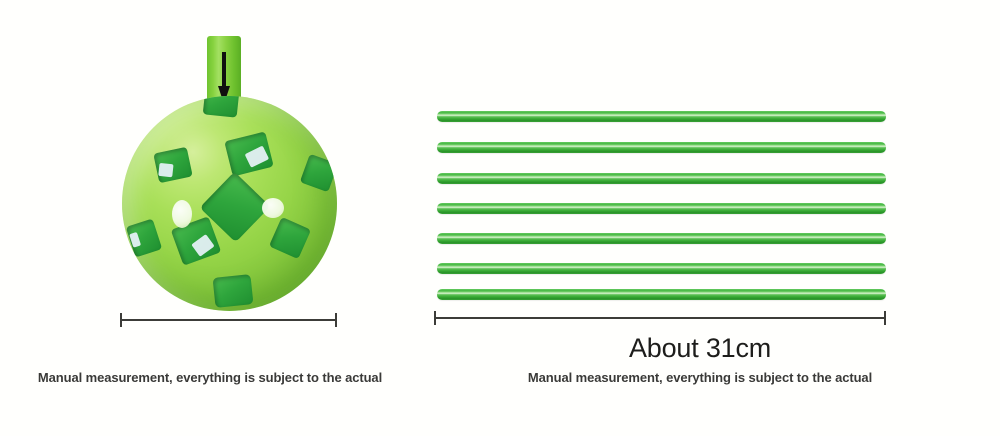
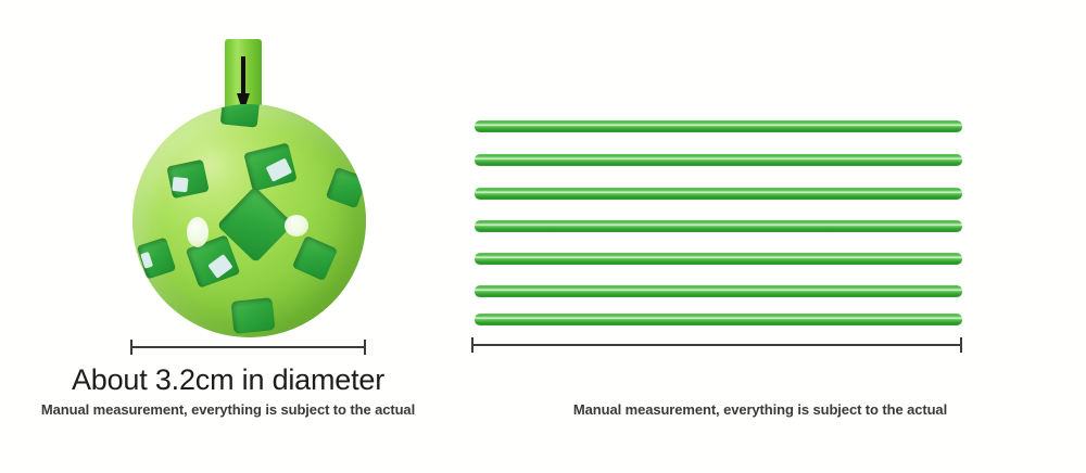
+ About 3.2cm in diameter
  Manual measurement, everything is subject to the actual
- About 31cm
  Manual measurement, everything is subject to the actual
